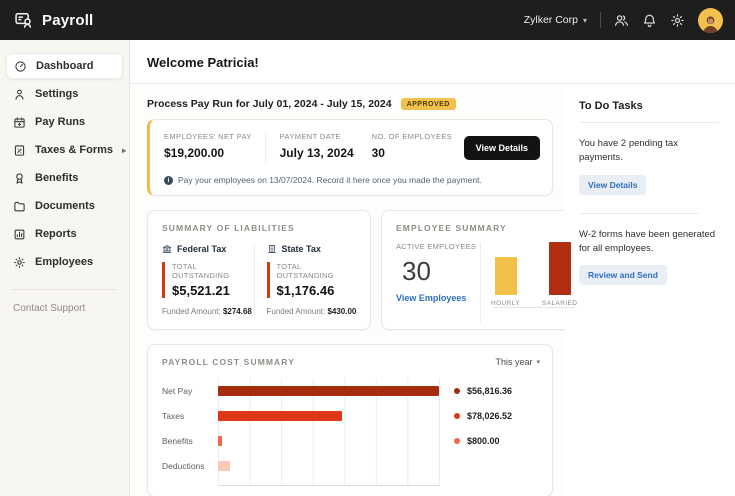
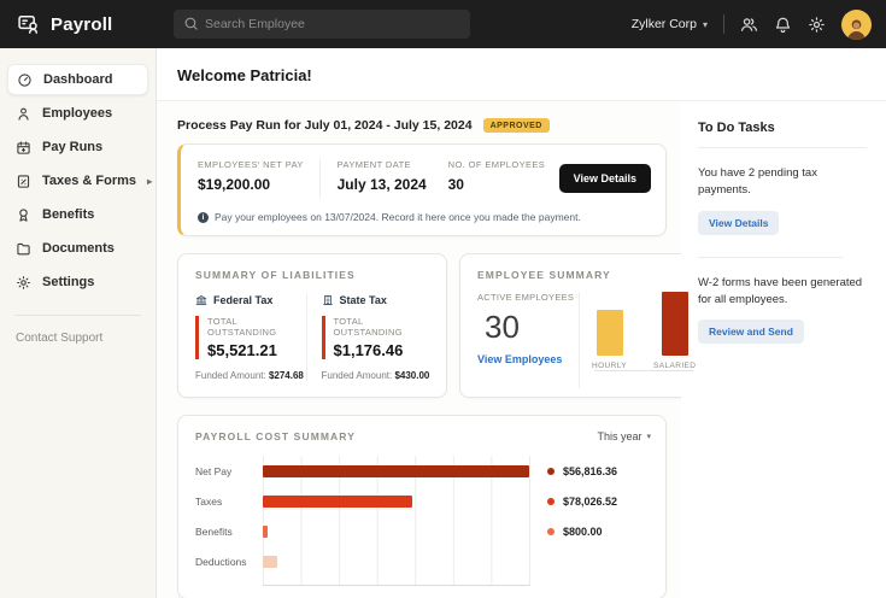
  Payroll
+ Search Employee
  Zylker Corp
  ▾
  Dashboard
- Settings
+ Employees
  Pay Runs
  Taxes & Forms
  ▸
  Benefits
  Documents
- Reports
- Employees
+ Settings
  Contact Support
  Welcome Patricia!
  Process Pay Run for July 01, 2024 - July 15, 2024
  EMPLOYEES' NET PAY
  $19,200.00
  PAYMENT DATE
  July 13, 2024
  NO. OF EMPLOYEES
  30
  View Details
  Pay your employees on 13/07/2024. Record it here once you made the payment.
  SUMMARY OF LIABILITIES
  Federal Tax
  TOTAL OUTSTANDING
  $5,521.21
  Funded Amount: $274.68
  State Tax
  TOTAL OUTSTANDING
  $1,176.46
  Funded Amount: $430.00
  EMPLOYEE SUMMARY
  ACTIVE EMPLOYEES
  30
  View Employees
  PAYROLL COST SUMMARY
  This year
  Net Pay
  Taxes
  Benefits
  Deductions
  $56,816.36
  $78,026.52
  $800.00
  To Do Tasks
  You have 2 pending tax payments.
  View Details
  W-2 forms have been generated for all employees.
  Review and Send
